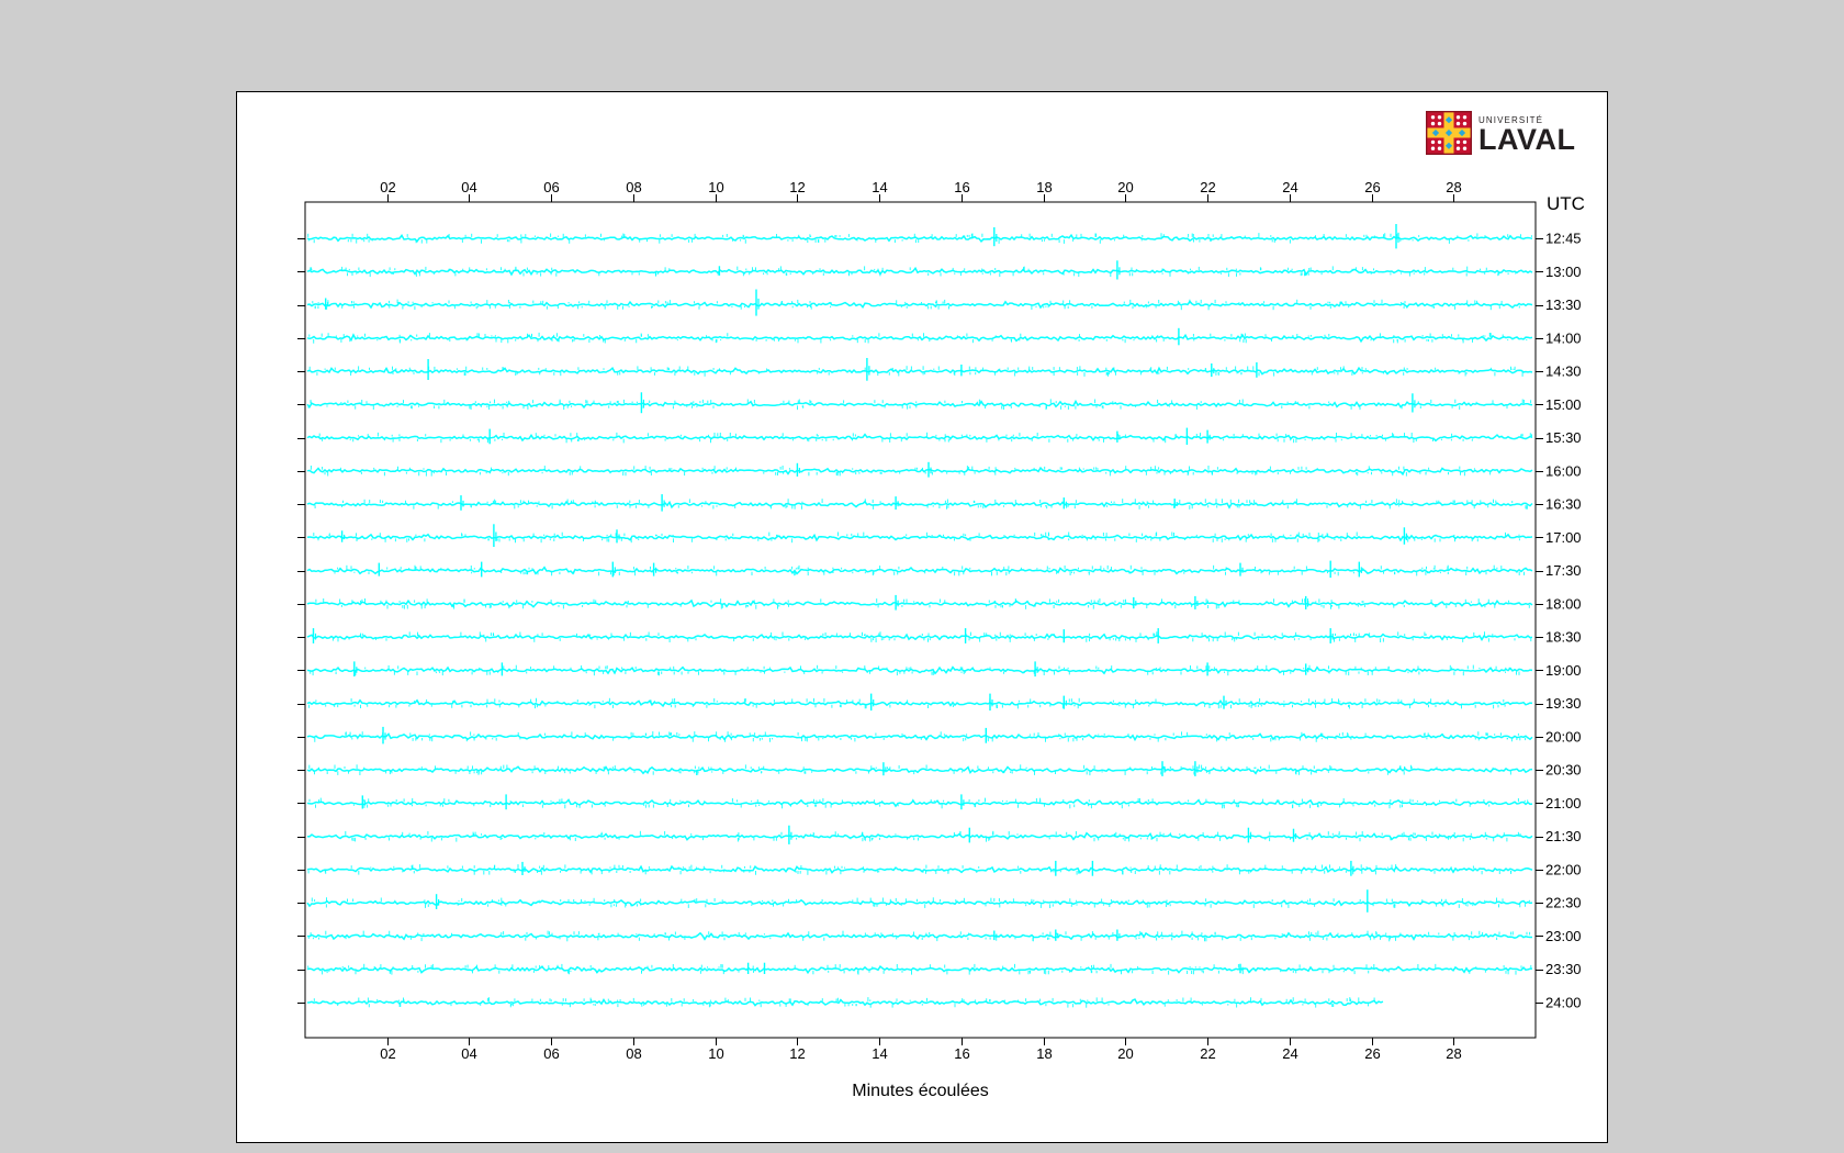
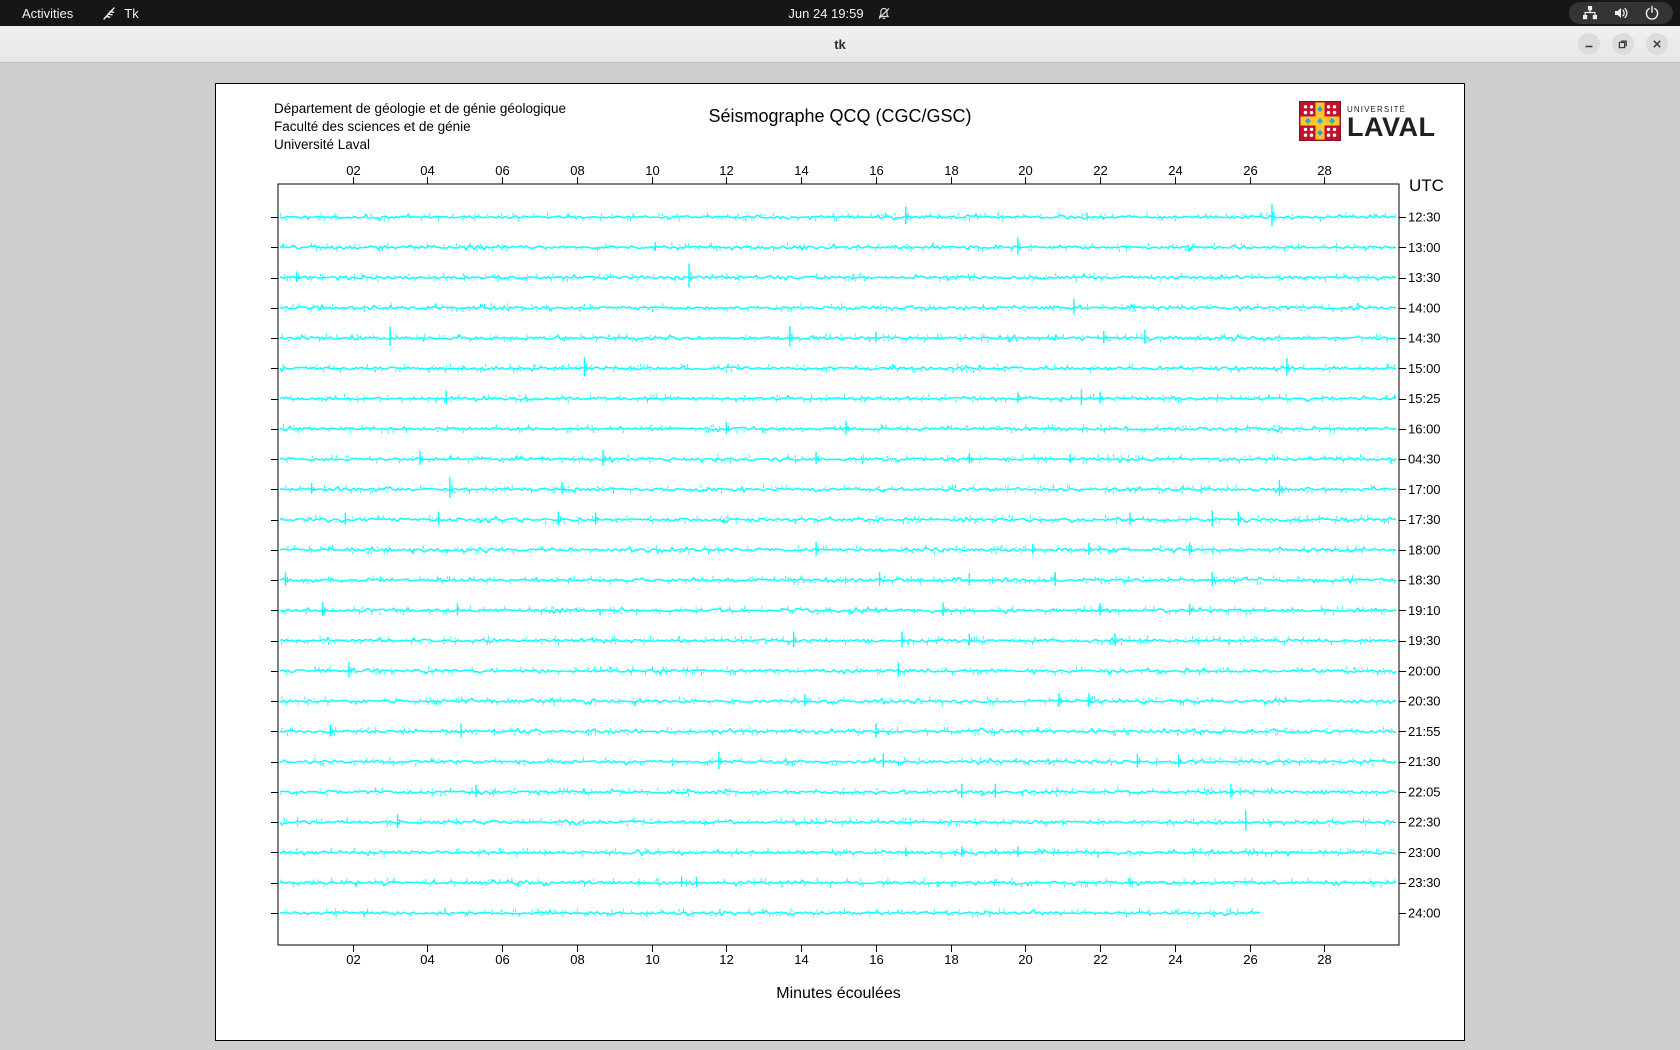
+ Activities
+ Tk
+ Jun 24 19:59
+ tk
+ Département de géologie et de génie géologique
+ Faculté des sciences et de génie
+ Université Laval
+ Séismographe QCQ (CGC/GSC)
  UNIVERSITÉ
  LAVAL
  02
  02
  04
  04
  06
  06
  08
  08
  10
  10
  12
  12
  14
  14
  16
  16
  18
  18
  20
  20
  22
  22
  24
  24
  26
  26
  28
  28
  UTC
  Minutes écoulées
- 12:45
+ 12:30
  13:00
  13:30
  14:00
  14:30
  15:00
- 15:30
+ 15:25
  16:00
- 16:30
+ 04:30
  17:00
  17:30
  18:00
  18:30
- 19:00
+ 19:10
  19:30
  20:00
  20:30
- 21:00
+ 21:55
  21:30
- 22:00
+ 22:05
  22:30
  23:00
  23:30
  24:00
